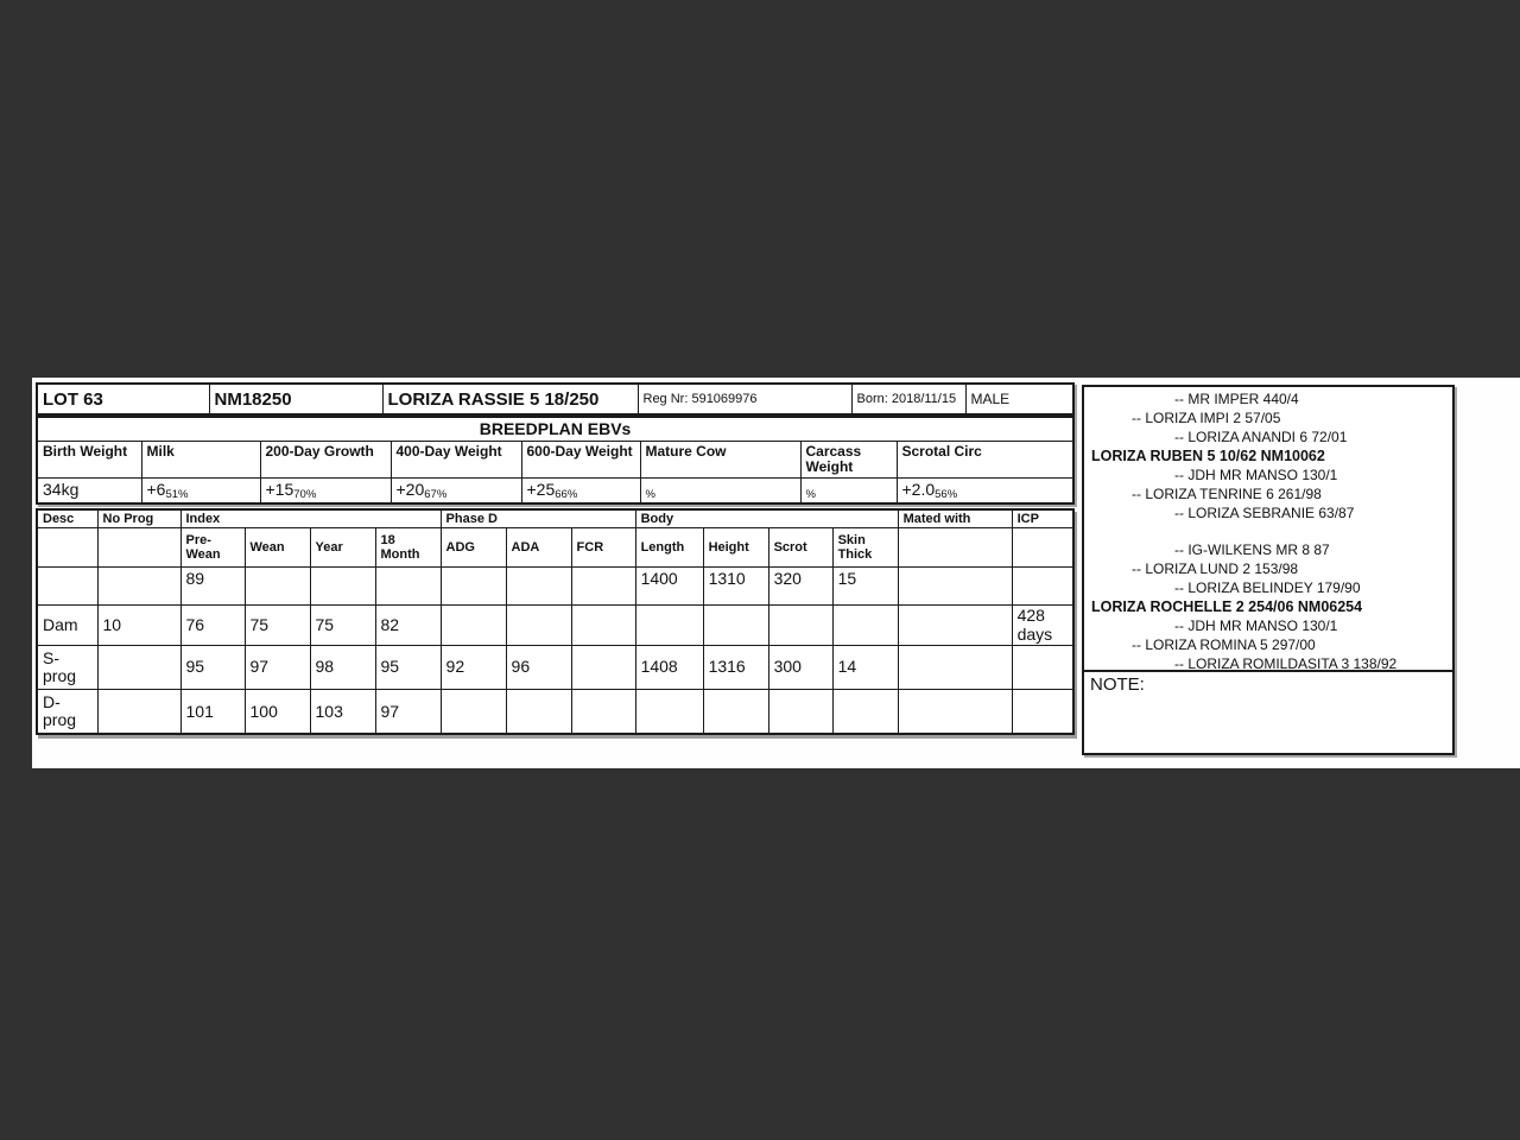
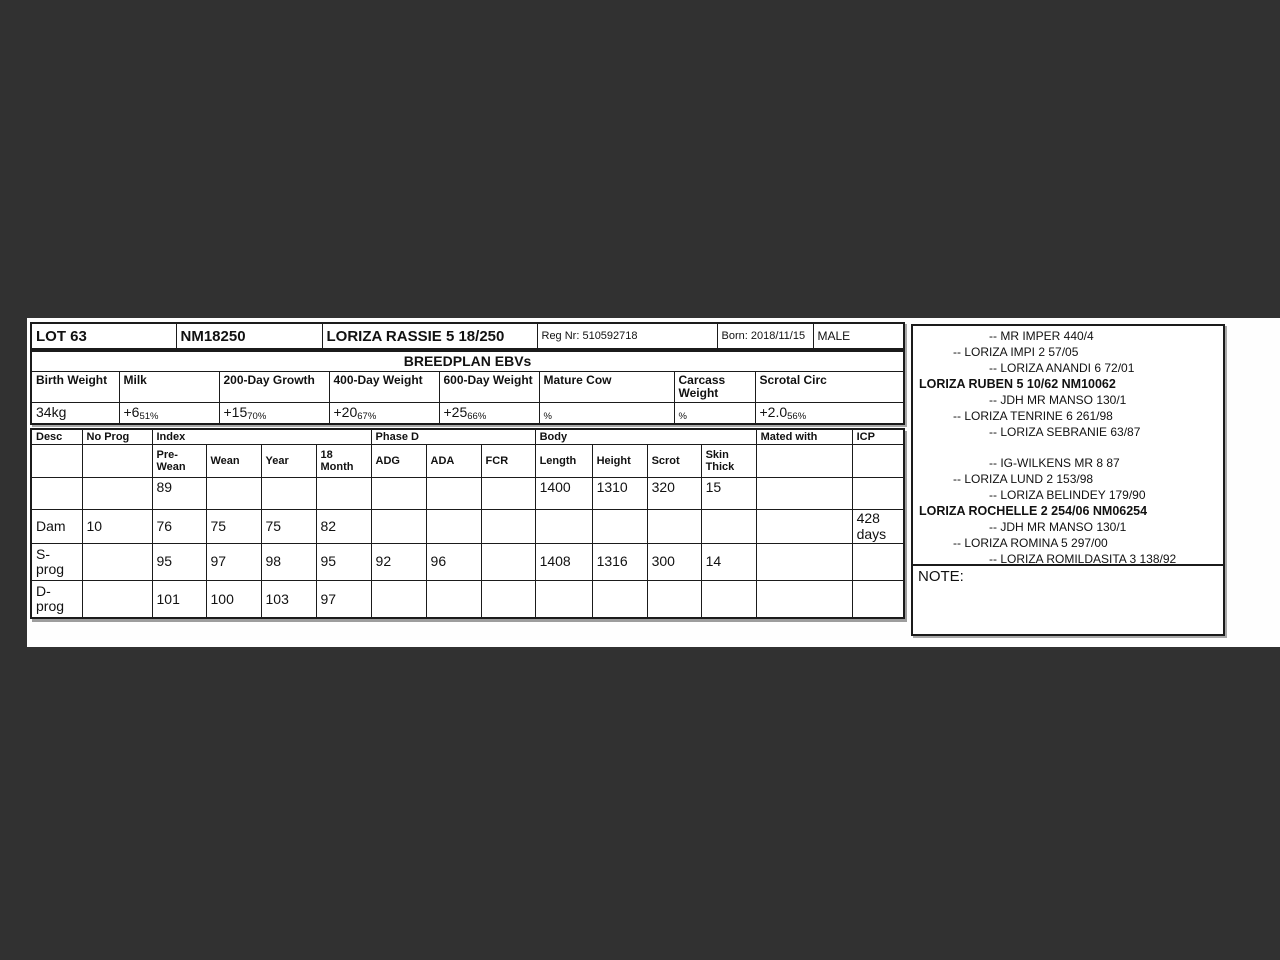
- LOT 63	NM18250	LORIZA RASSIE 5 18/250	Reg Nr: 591069976	Born: 2018/11/15	MALE
+ LOT 63	NM18250	LORIZA RASSIE 5 18/250	Reg Nr: 510592718	Born: 2018/11/15	MALE
  BREEDPLAN EBVs
  Birth Weight	Milk	200-Day Growth	400-Day Weight	600-Day Weight	Mature Cow	Carcass Weight	Scrotal Circ
  34kg	+651%	+1570%	+2067%	+2566%	%	%	+2.056%
  Desc	No Prog	Index	Phase D	Body	Mated with	ICP
  		Pre- Wean	Wean	Year	18 Month	ADG	ADA	FCR	Length	Height	Scrot	Skin Thick
  		89							1400	1310	320	15
  Dam	10	76	75	75	82									428 days
  S- prog		95	97	98	95	92	96		1408	1316	300	14
  D- prog		101	100	103	97
  -- MR IMPER 440/4
  -- LORIZA IMPI 2 57/05
  -- LORIZA ANANDI 6 72/01
  LORIZA RUBEN 5 10/62 NM10062
  -- JDH MR MANSO 130/1
  -- LORIZA TENRINE 6 261/98
  -- LORIZA SEBRANIE 63/87
  -- IG-WILKENS MR 8 87
  -- LORIZA LUND 2 153/98
  -- LORIZA BELINDEY 179/90
  LORIZA ROCHELLE 2 254/06 NM06254
  -- JDH MR MANSO 130/1
  -- LORIZA ROMINA 5 297/00
  -- LORIZA ROMILDASITA 3 138/92
  NOTE:
